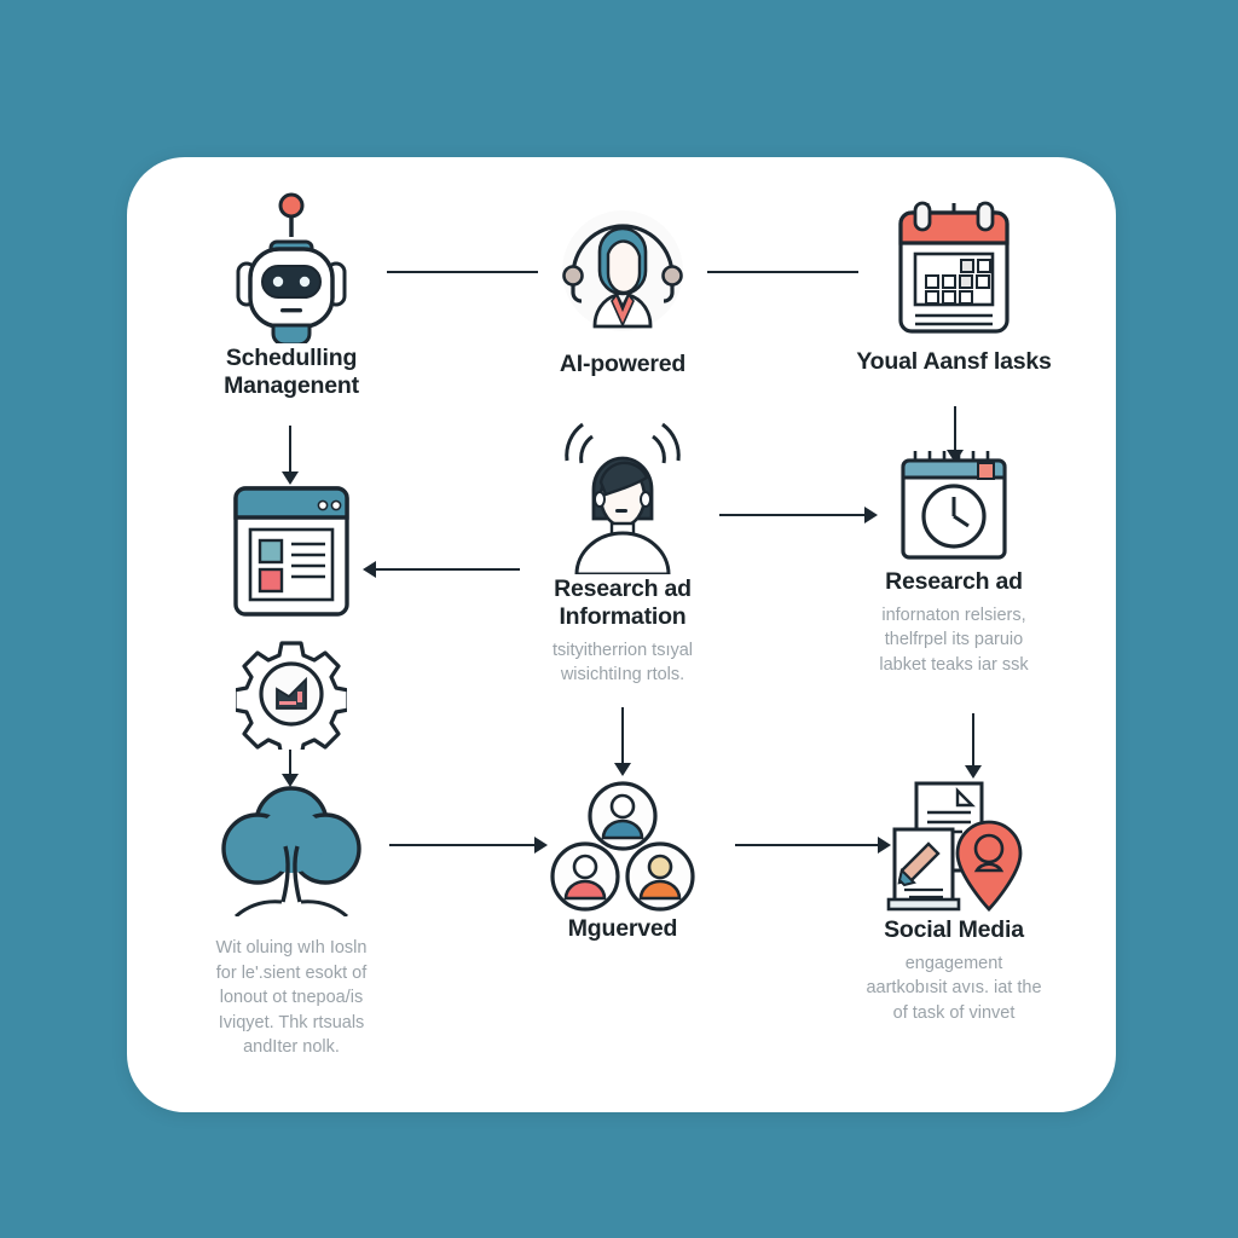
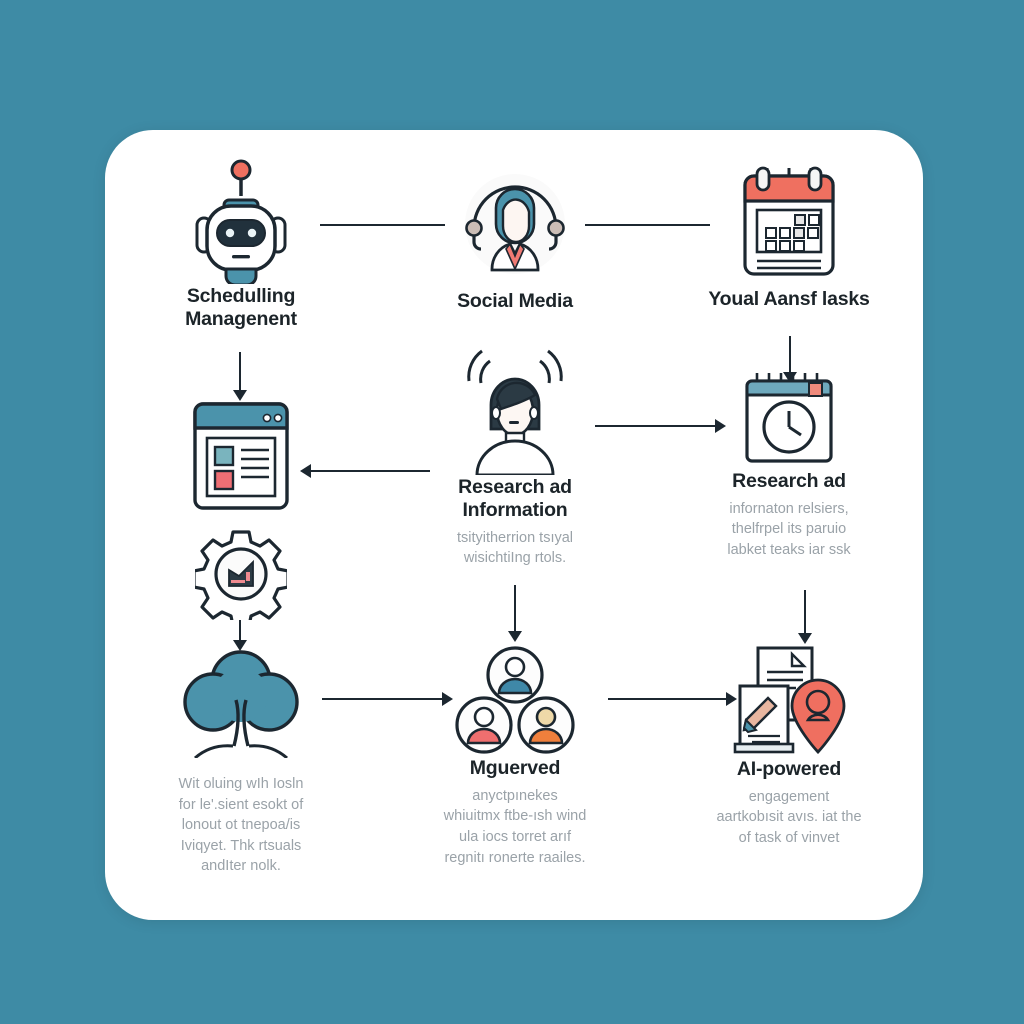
  Schedulling
  Managenent
- AI-powered
+ Social Media
  Youal Aansf lasks
  Research ad
  Information
  tsityitherrion tsıyal
  wisichtiIng rtols.
  Research ad
  infornaton relsiers,
  thelfrpel its paruio
  labket teaks iar ssk
  Wit oluing wIh Iosln
  for le'.sient esokt of
  lonout ot tnepoa/is
  Iviqyet. Thk rtsuals
  andIter nolk.
  Mguerved
+ anyctpınekes
+ whiuitmx ftbe-ısh wind
+ ula iocs torret arıf
+ regnitı ronerte raailes.
- Social Media
+ AI-powered
  engagement
  aartkobısit avıs. iat the
  of task of vinvet
